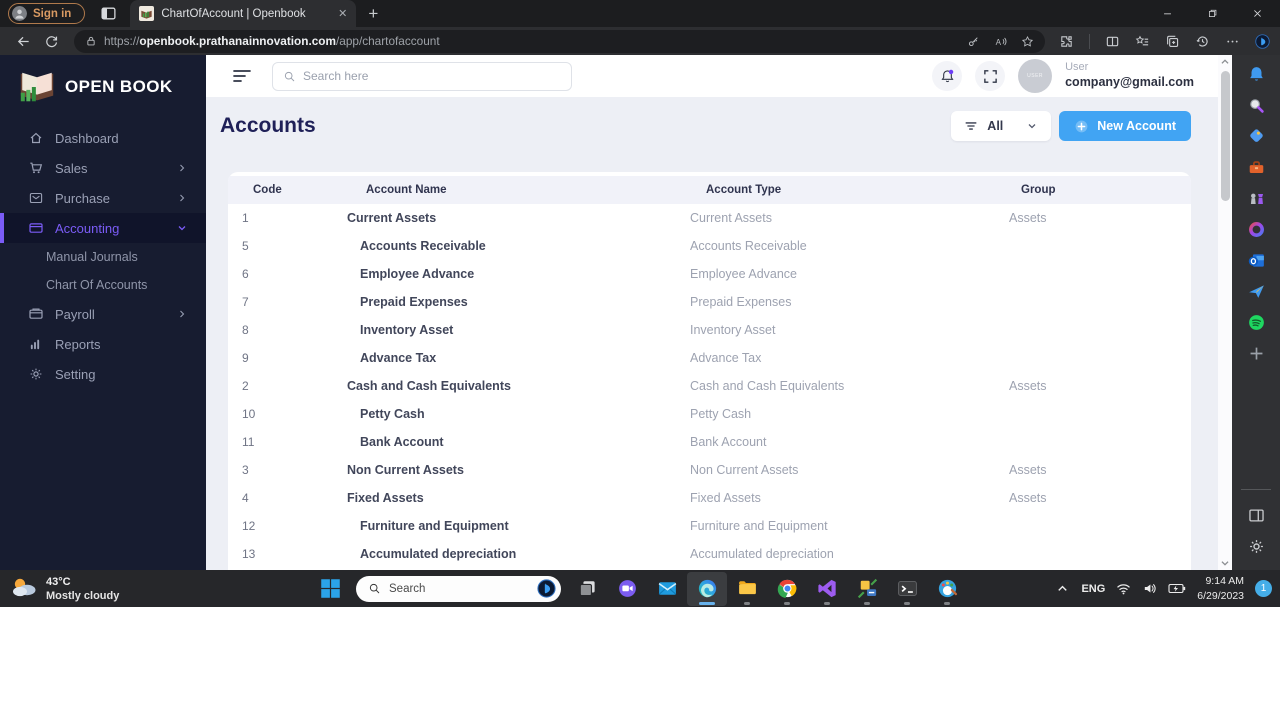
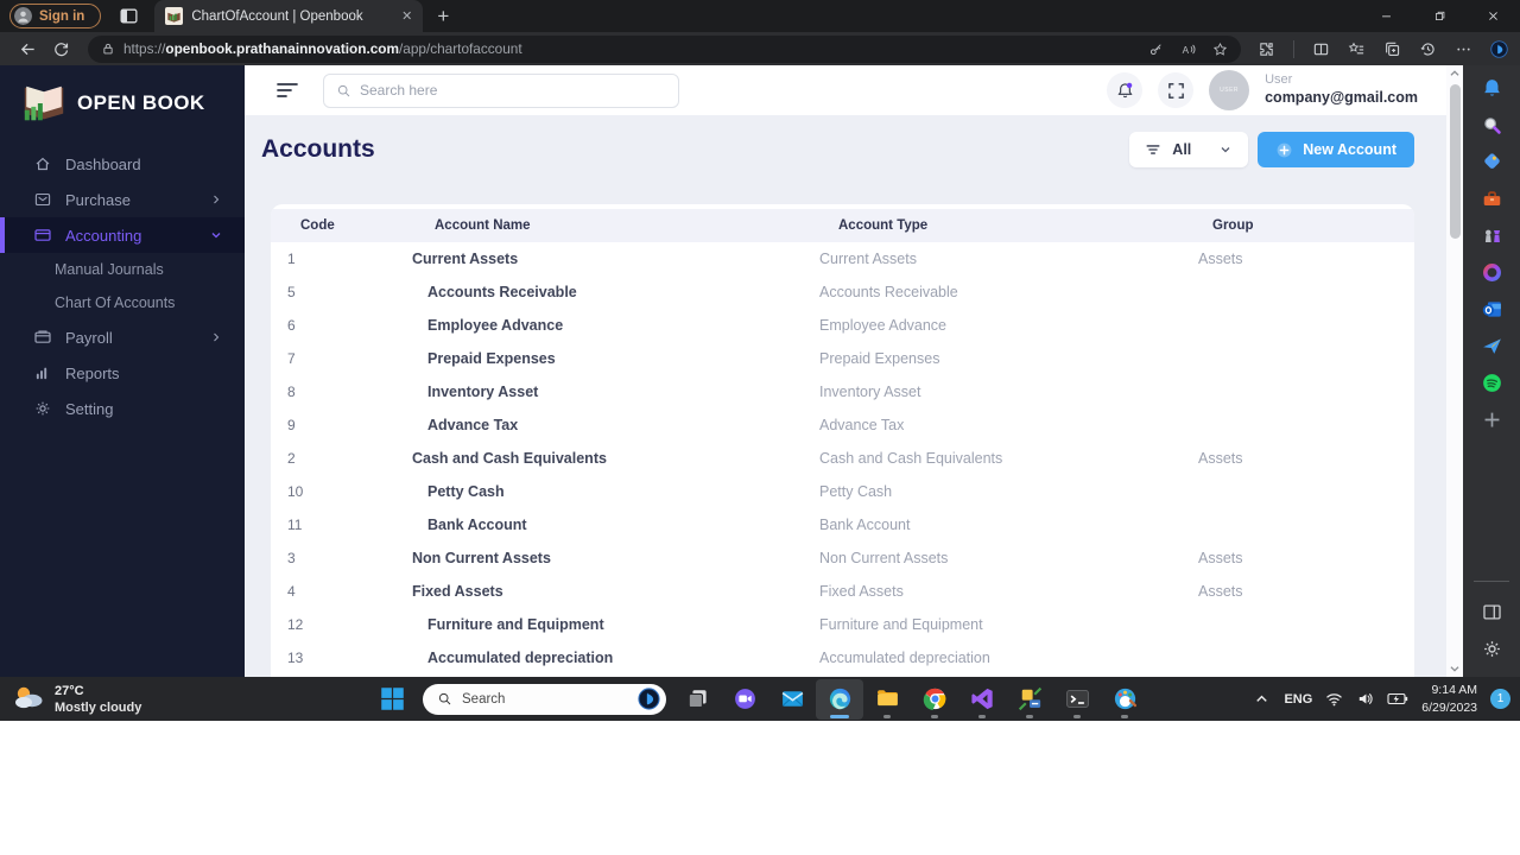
  Sign in
  ChartOfAccount | Openbook
  ✕
  +
  https://openbook.prathanainnovation.com/app/chartofaccount
  A
  OPEN BOOK
  Dashboard
- Sales
  Purchase
  Accounting
  Manual Journals
  Chart Of Accounts
  Payroll
  Reports
  Setting
  Search here
  User
  company@gmail.com
  Accounts
  All
  New Account
  Code
  Account Name
  Account Type
  Group
  1
  Current Assets
  Current Assets
  Assets
  5
  Accounts Receivable
  Accounts Receivable
  6
  Employee Advance
  Employee Advance
  7
  Prepaid Expenses
  Prepaid Expenses
  8
  Inventory Asset
  Inventory Asset
  9
  Advance Tax
  Advance Tax
  2
  Cash and Cash Equivalents
  Cash and Cash Equivalents
  Assets
  10
  Petty Cash
  Petty Cash
  11
  Bank Account
  Bank Account
  3
  Non Current Assets
  Non Current Assets
  Assets
  4
  Fixed Assets
  Fixed Assets
  Assets
  12
  Furniture and Equipment
  Furniture and Equipment
  13
  Accumulated depreciation
  Accumulated depreciation
- 43°C
+ 27°C
  Mostly cloudy
  Search
  ENG
  9:14 AM
  6/29/2023
  1
